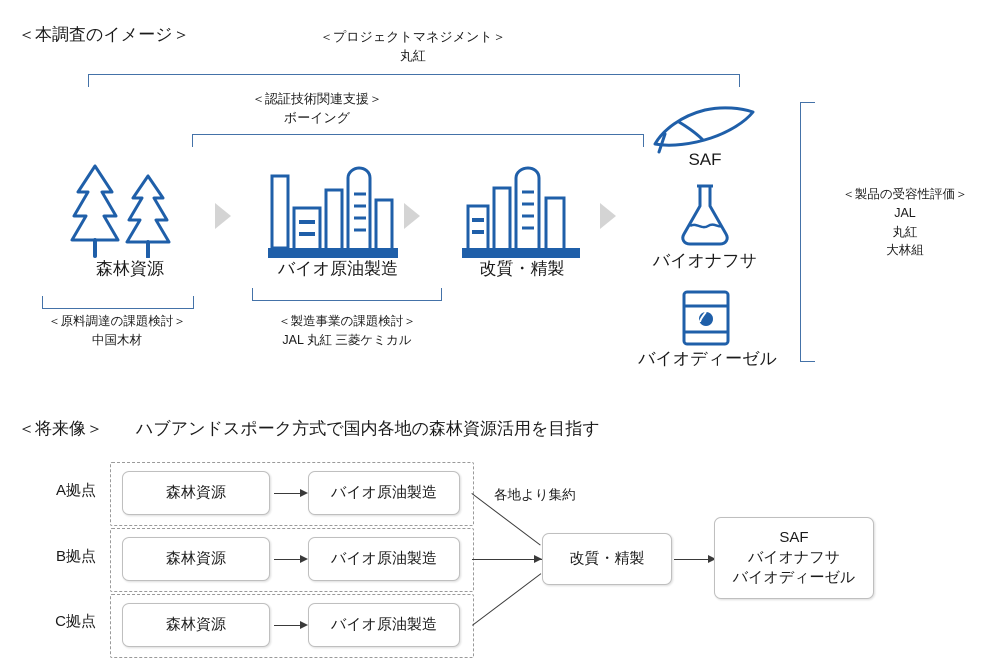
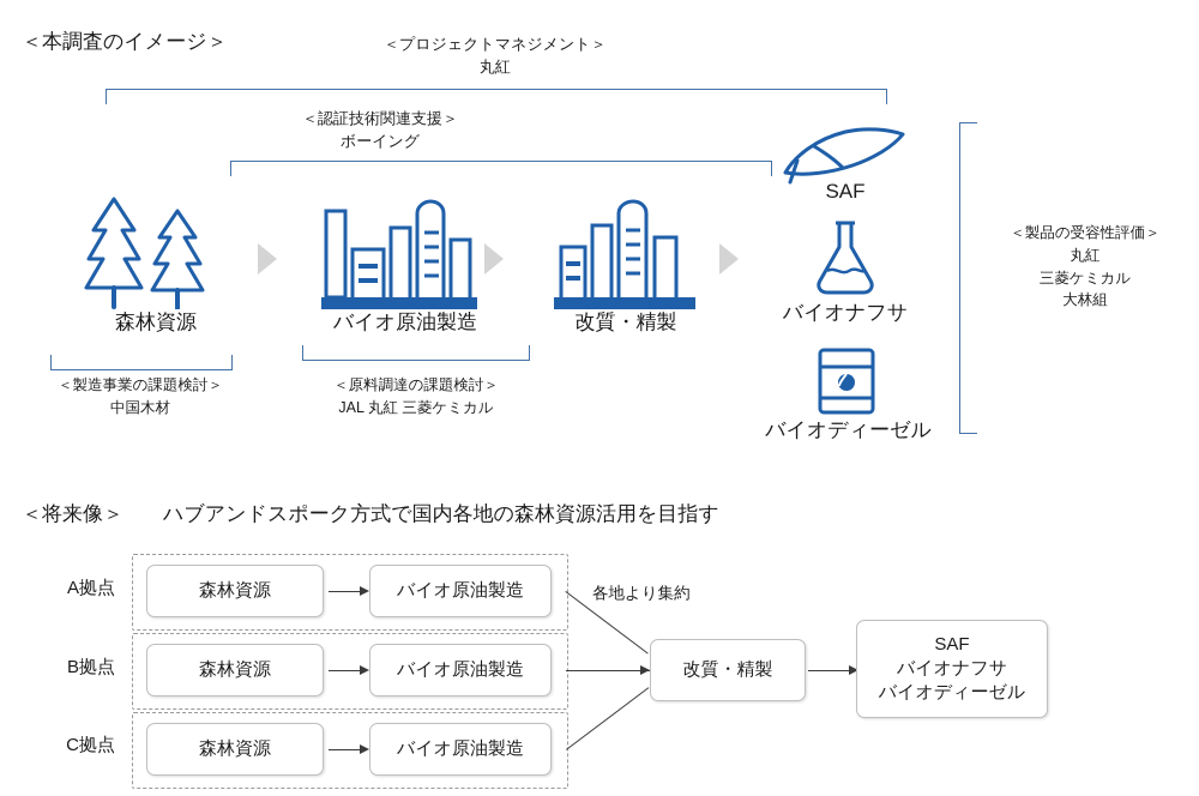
  ＜本調査のイメージ＞
  ＜プロジェクトマネジメント＞
  丸紅
  ＜認証技術関連支援＞
  ボーイング
  森林資源
  バイオ原油製造
  改質・精製
- ＜原料調達の課題検討＞
+ ＜製造事業の課題検討＞
  中国木材
- ＜製造事業の課題検討＞
+ ＜原料調達の課題検討＞
  JAL 丸紅 三菱ケミカル
  SAF
  バイオナフサ
  バイオディーゼル
  ＜製品の受容性評価＞
- JAL
  丸紅
+ 三菱ケミカル
  大林組
  ＜将来像＞
  ハブアンドスポーク方式で国内各地の森林資源活用を目指す
  A拠点
  森林資源
  バイオ原油製造
  B拠点
  森林資源
  バイオ原油製造
  C拠点
  森林資源
  バイオ原油製造
  各地より集約
  改質・精製
  SAF
  バイオナフサ
  バイオディーゼル
